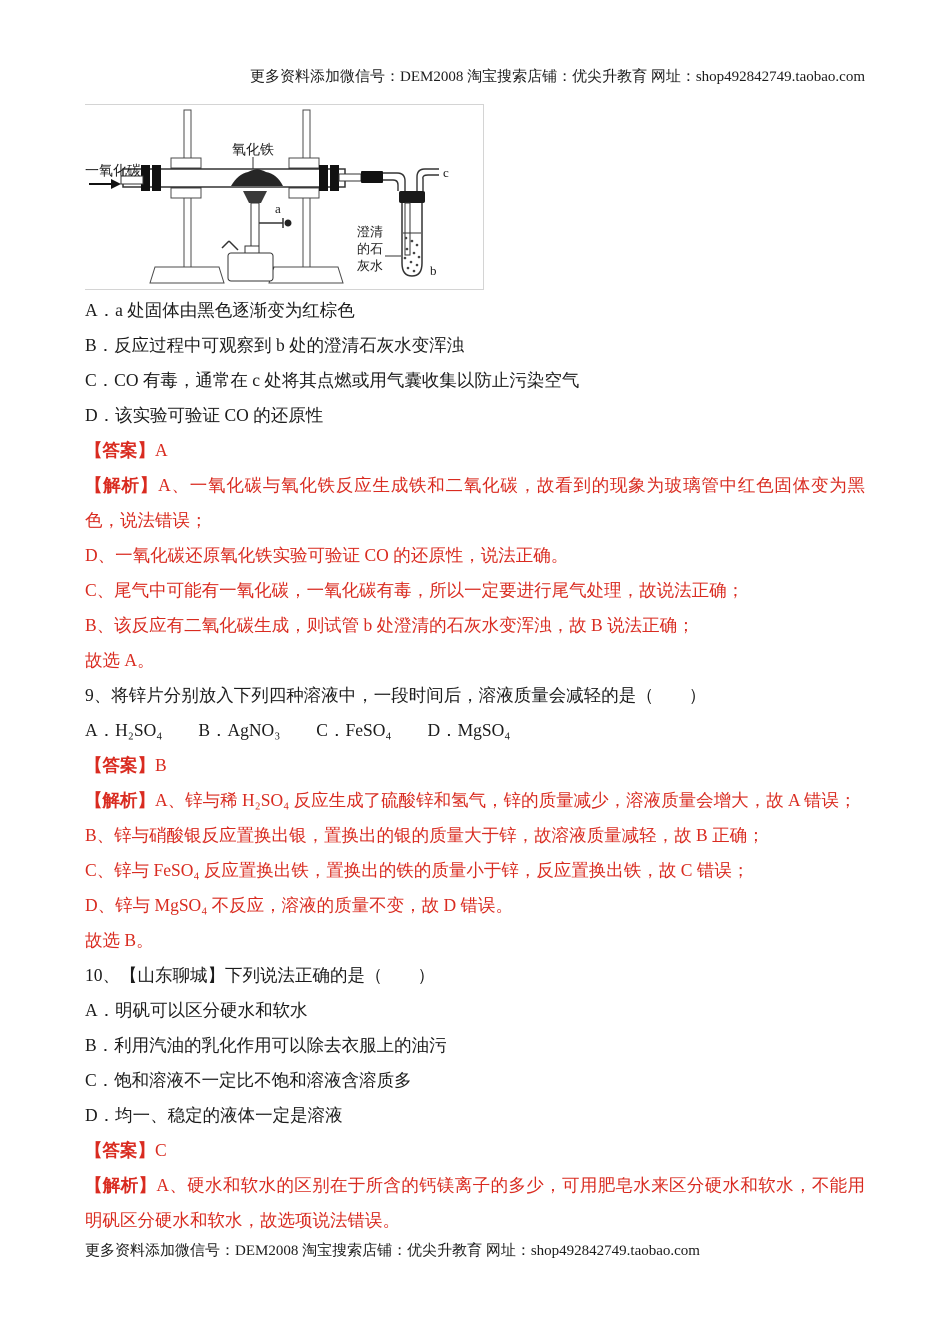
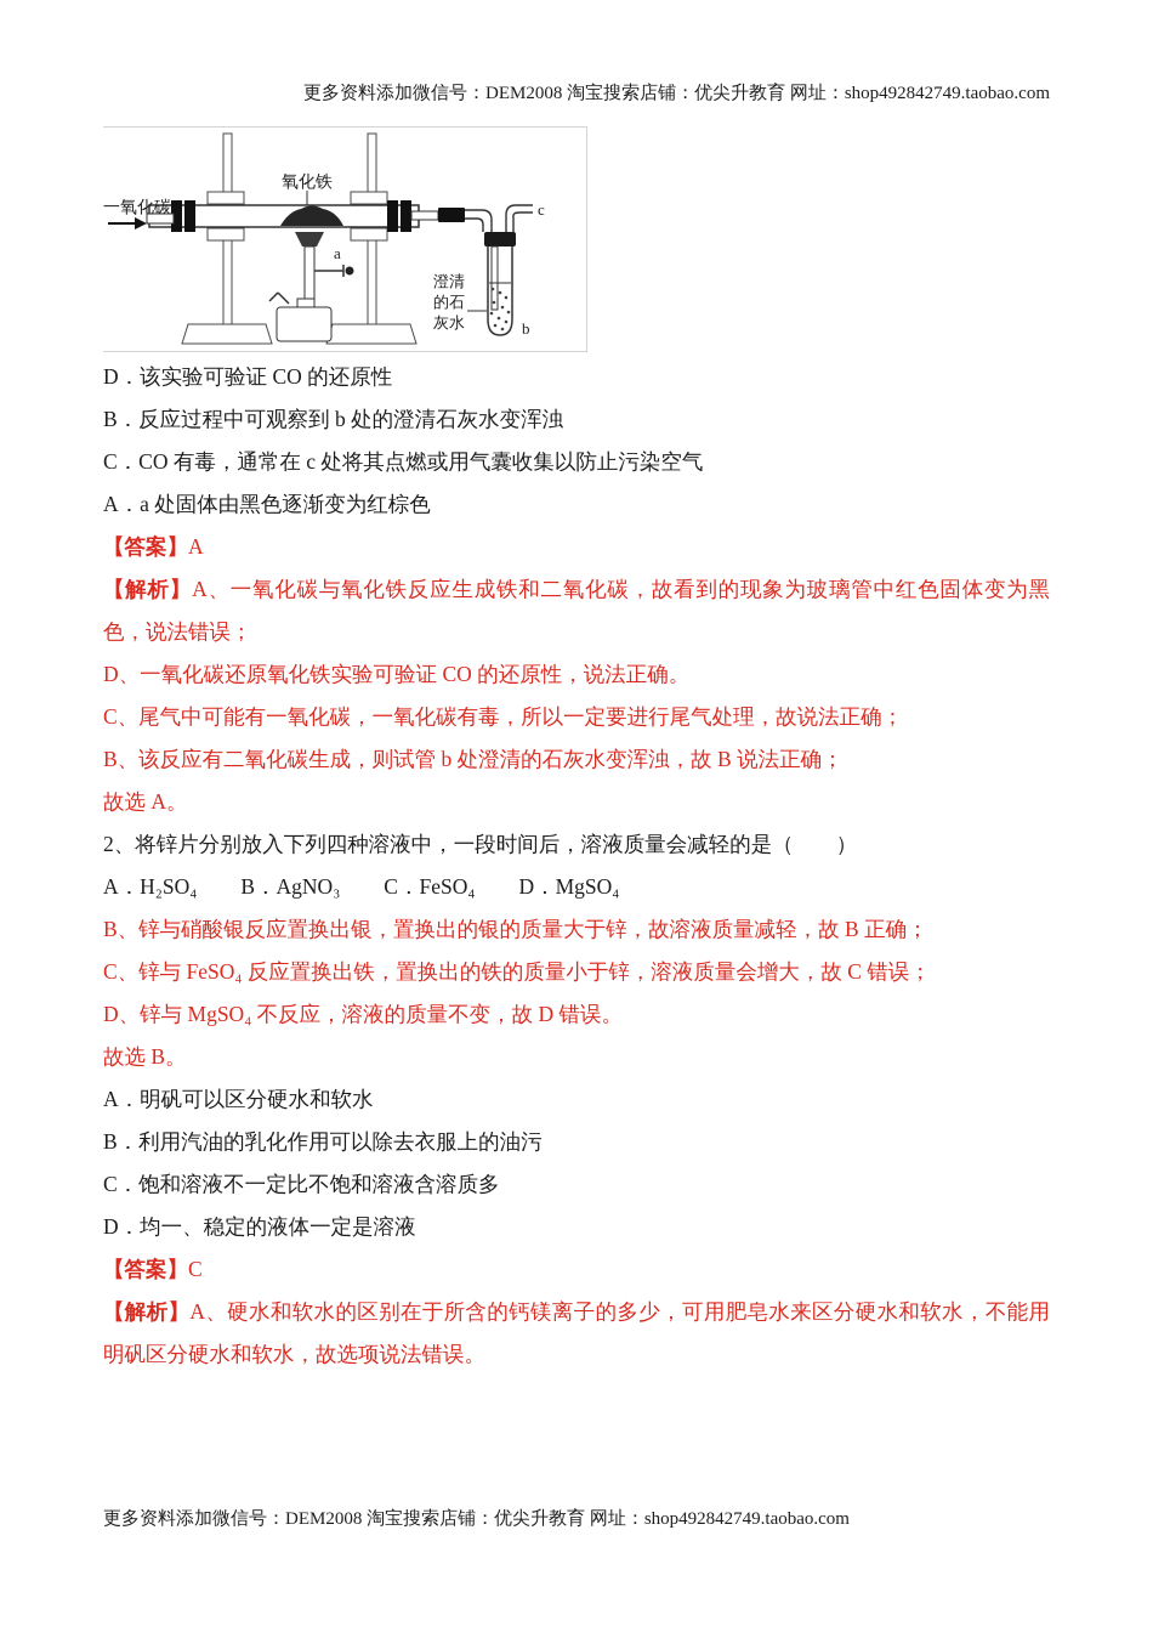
  更多资料添加微信号：DEM2008 淘宝搜索店铺：优尖升教育 网址：shop492842749.taobao.com
  一氧化碳
  氧化铁
  a
  c
  b
  澄清
  的石
  灰水
- A．a 处固体由黑色逐渐变为红棕色
+ D．该实验可验证 CO 的还原性
  B．反应过程中可观察到 b 处的澄清石灰水变浑浊
  C．CO 有毒，通常在 c 处将其点燃或用气囊收集以防止污染空气
- D．该实验可验证 CO 的还原性
+ A．a 处固体由黑色逐渐变为红棕色
  【答案】A
  【解析】A、一氧化碳与氧化铁反应生成铁和二氧化碳，故看到的现象为玻璃管中红色固体变为黑色，说法错误；
  D、一氧化碳还原氧化铁实验可验证 CO 的还原性，说法正确。
  C、尾气中可能有一氧化碳，一氧化碳有毒，所以一定要进行尾气处理，故说法正确；
  B、该反应有二氧化碳生成，则试管 b 处澄清的石灰水变浑浊，故 B 说法正确；
  故选 A。
- 9、将锌片分别放入下列四种溶液中，一段时间后，溶液质量会减轻的是（ ）
+ 2、将锌片分别放入下列四种溶液中，一段时间后，溶液质量会减轻的是（ ）
  A．H₂SO₄ B．AgNO₃ C．FeSO₄ D．MgSO₄
- 【答案】B
- 【解析】A、锌与稀 H₂SO₄ 反应生成了硫酸锌和氢气，锌的质量减少，溶液质量会增大，故 A 错误；
  B、锌与硝酸银反应置换出银，置换出的银的质量大于锌，故溶液质量减轻，故 B 正确；
- C、锌与 FeSO₄ 反应置换出铁，置换出的铁的质量小于锌，反应置换出铁，故 C 错误；
+ C、锌与 FeSO₄ 反应置换出铁，置换出的铁的质量小于锌，溶液质量会增大，故 C 错误；
  D、锌与 MgSO₄ 不反应，溶液的质量不变，故 D 错误。
  故选 B。
- 10、【山东聊城】下列说法正确的是（ ）
  A．明矾可以区分硬水和软水
  B．利用汽油的乳化作用可以除去衣服上的油污
  C．饱和溶液不一定比不饱和溶液含溶质多
  D．均一、稳定的液体一定是溶液
  【答案】C
  【解析】A、硬水和软水的区别在于所含的钙镁离子的多少，可用肥皂水来区分硬水和软水，不能用明矾区分硬水和软水，故选项说法错误。
  更多资料添加微信号：DEM2008 淘宝搜索店铺：优尖升教育 网址：shop492842749.taobao.com
